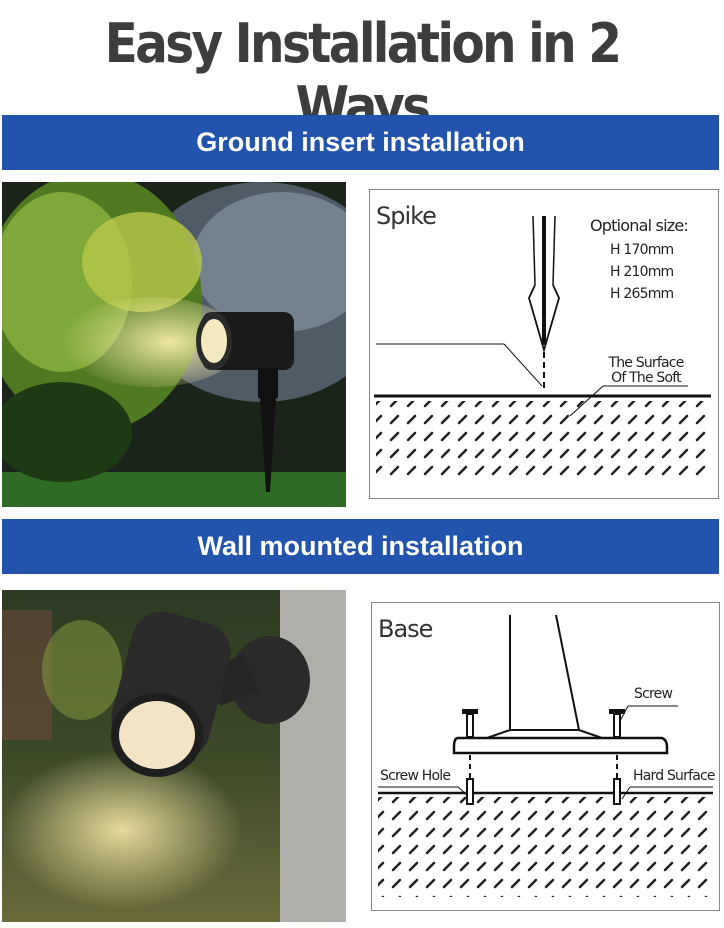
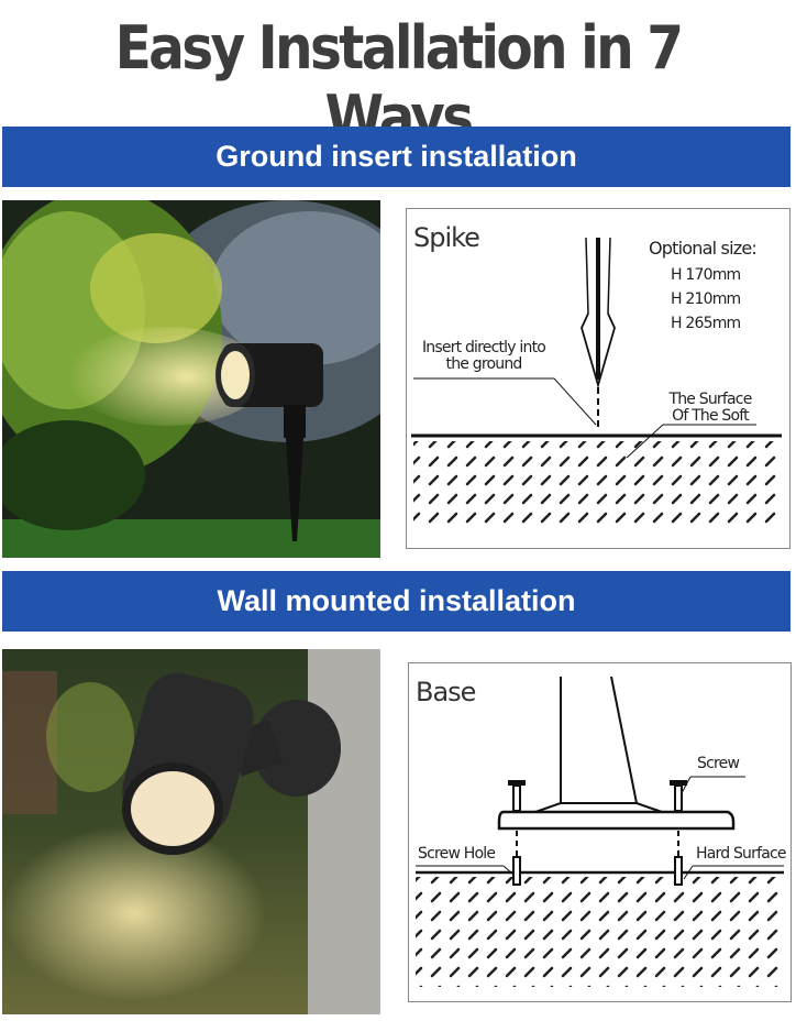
- Easy Installation in 2 Ways
+ Easy Installation in 7 Ways
  Ground insert installation
  Spike
  Optional size:
  H 170mm
  H 210mm
  H 265mm
+ Insert directly into
+ the ground
  The Surface
  Of The Soft
  Wall mounted installation
  Base
  Screw
  Screw Hole
  Hard Surface
